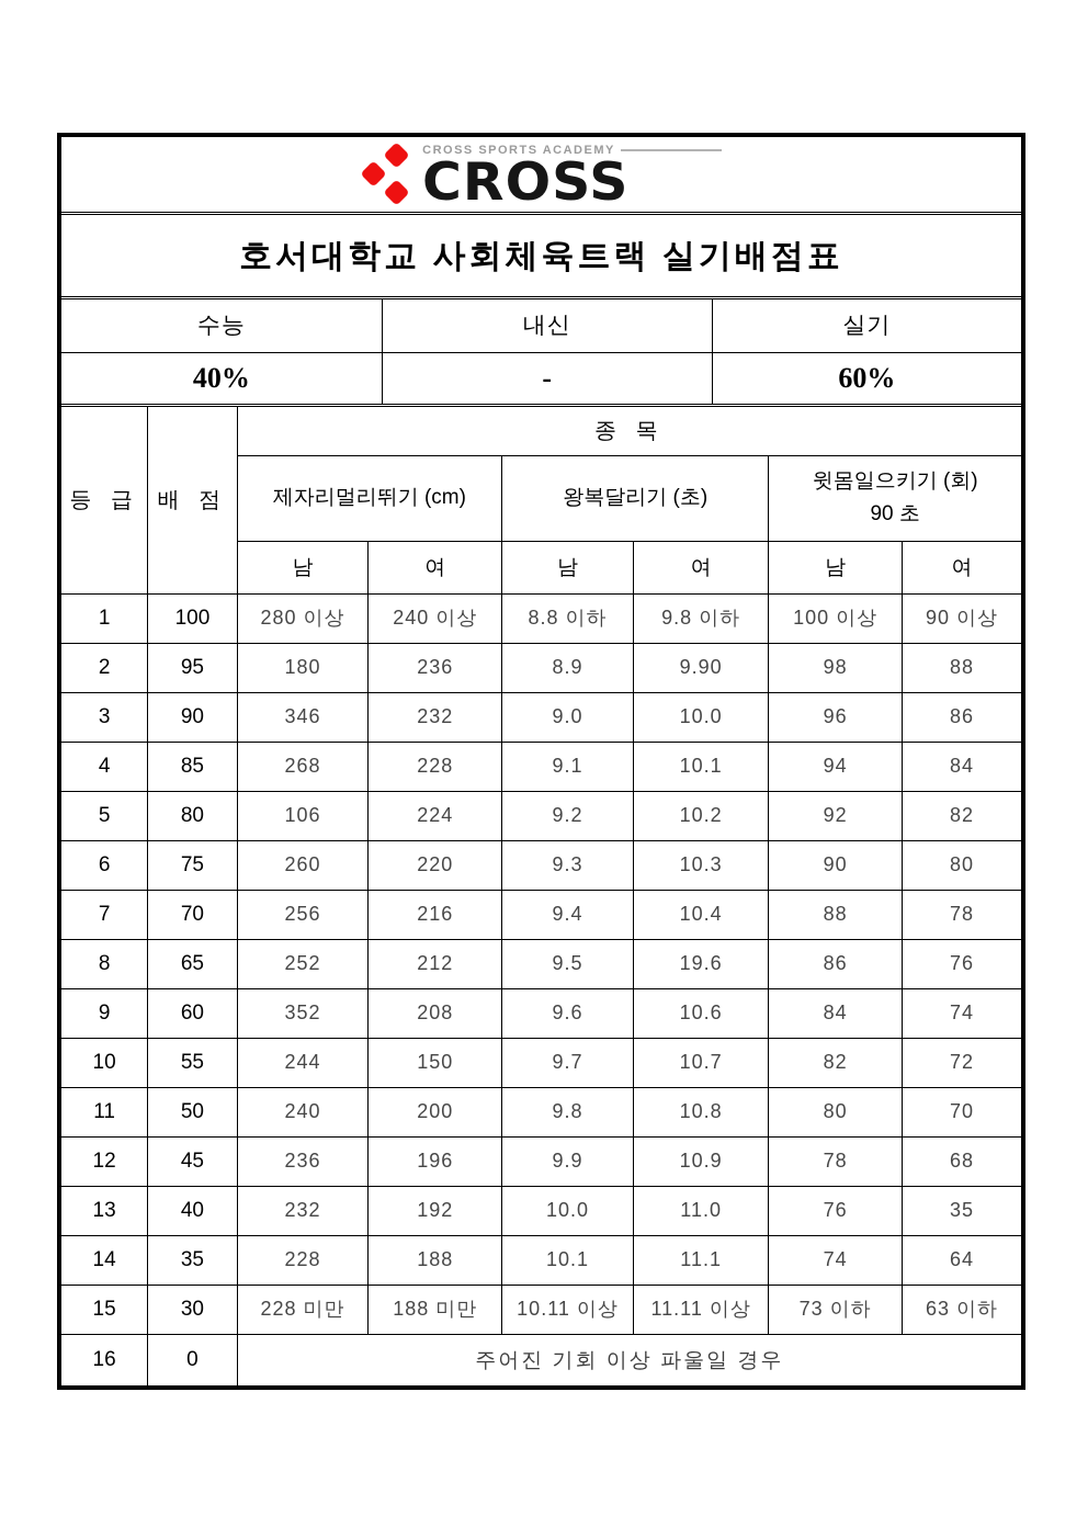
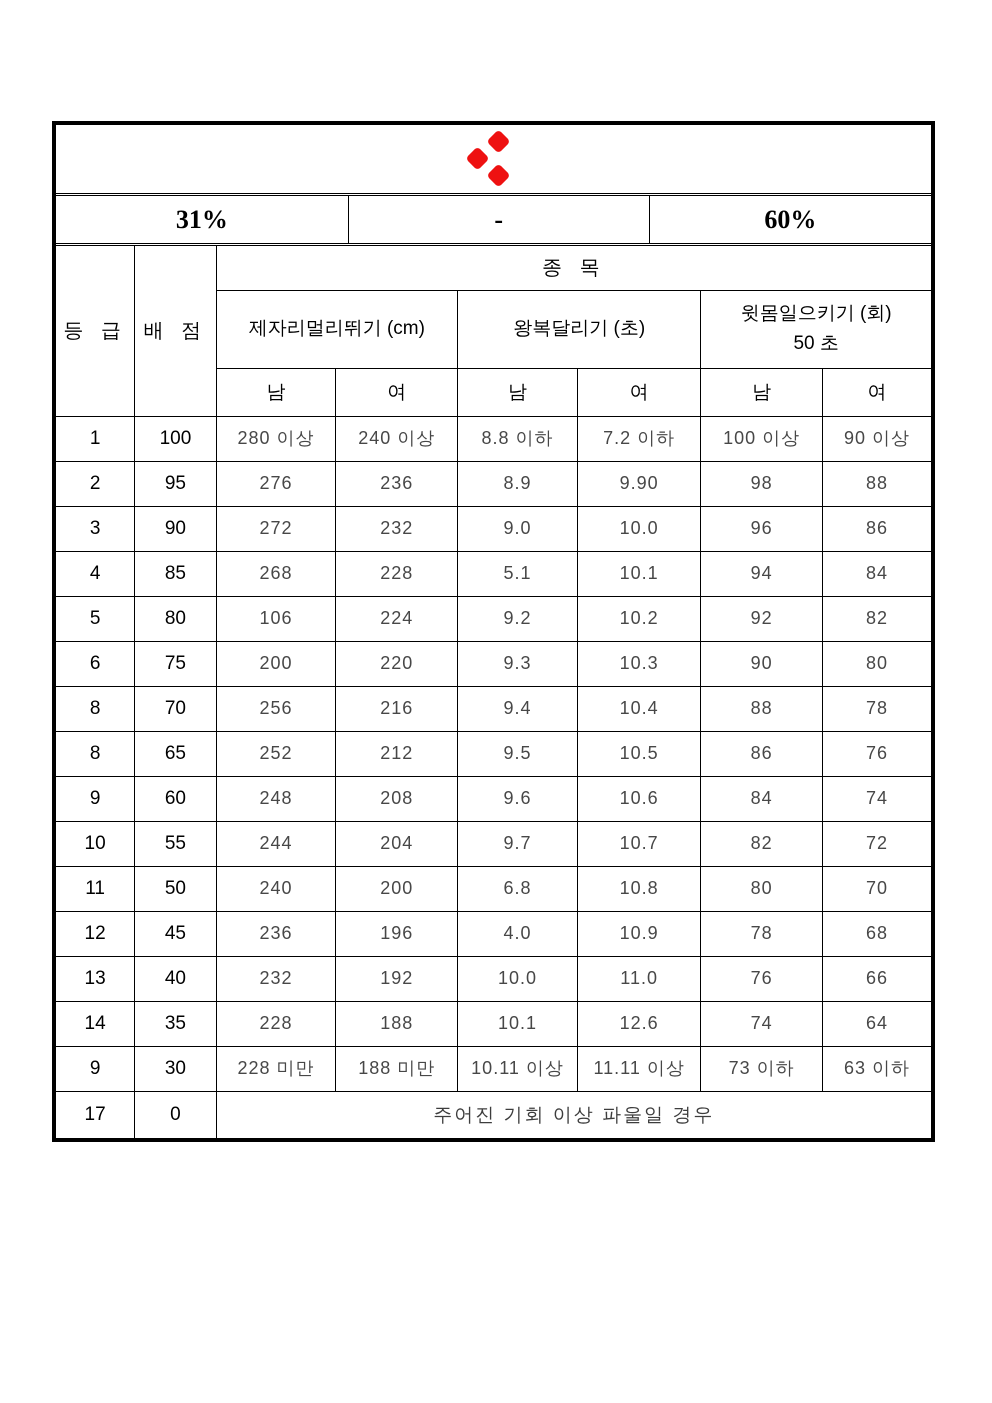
- CROSS SPORTS ACADEMY
- CROSS
- 호서대학교 사회체육트랙 실기배점표
- 수능	내신	실기
- 40%	-	60%
+ 31%	-	60%
  등 급	배 점	종 목
- 제자리멀리뛰기 (cm)	왕복달리기 (초)	윗몸일으키기 (회) 90 초
+ 제자리멀리뛰기 (cm)	왕복달리기 (초)	윗몸일으키기 (회) 50 초
  남	여	남	여	남	여
- 1	100	280 이상	240 이상	8.8 이하	9.8 이하	100 이상	90 이상
+ 1	100	280 이상	240 이상	8.8 이하	7.2 이하	100 이상	90 이상
- 2	95	180	236	8.9	9.90	98	88
+ 2	95	276	236	8.9	9.90	98	88
- 3	90	346	232	9.0	10.0	96	86
+ 3	90	272	232	9.0	10.0	96	86
- 4	85	268	228	9.1	10.1	94	84
+ 4	85	268	228	5.1	10.1	94	84
  5	80	106	224	9.2	10.2	92	82
- 6	75	260	220	9.3	10.3	90	80
+ 6	75	200	220	9.3	10.3	90	80
- 7	70	256	216	9.4	10.4	88	78
+ 8	70	256	216	9.4	10.4	88	78
- 8	65	252	212	9.5	19.6	86	76
+ 8	65	252	212	9.5	10.5	86	76
- 9	60	352	208	9.6	10.6	84	74
+ 9	60	248	208	9.6	10.6	84	74
- 10	55	244	150	9.7	10.7	82	72
+ 10	55	244	204	9.7	10.7	82	72
- 11	50	240	200	9.8	10.8	80	70
+ 11	50	240	200	6.8	10.8	80	70
- 12	45	236	196	9.9	10.9	78	68
+ 12	45	236	196	4.0	10.9	78	68
- 13	40	232	192	10.0	11.0	76	35
+ 13	40	232	192	10.0	11.0	76	66
- 14	35	228	188	10.1	11.1	74	64
+ 14	35	228	188	10.1	12.6	74	64
- 15	30	228 미만	188 미만	10.11 이상	11.11 이상	73 이하	63 이하
+ 9	30	228 미만	188 미만	10.11 이상	11.11 이상	73 이하	63 이하
- 16	0	주어진 기회 이상 파울일 경우
+ 17	0	주어진 기회 이상 파울일 경우
